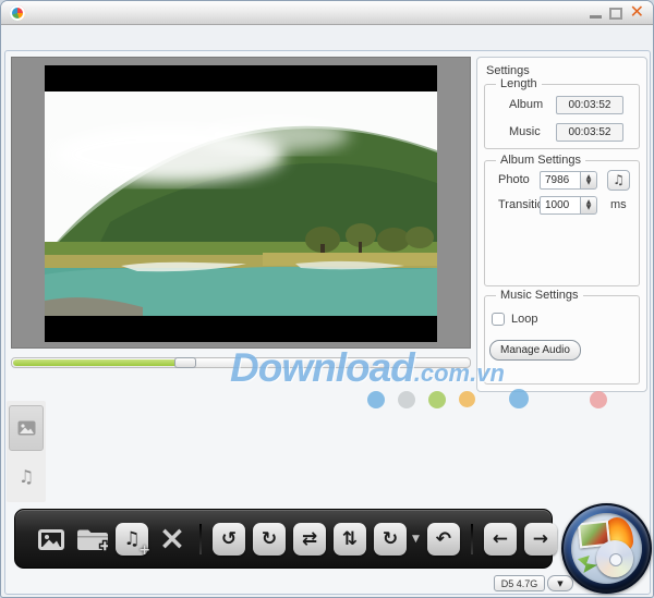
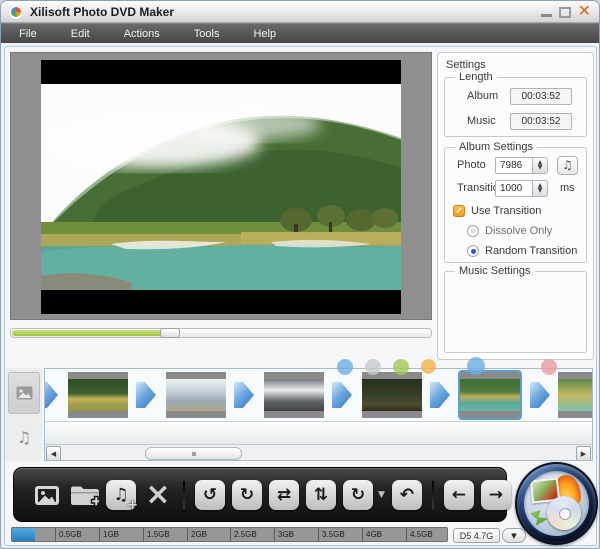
+ Xilisoft Photo DVD Maker
  ✕
+ File
+ Edit
+ Actions
+ Tools
+ Help
  Settings
  Length
  Album
  00:03:52
  Music
  00:03:52
  Album Settings
  Photo
  7986
  ♫
  Transiti
  1000
  ms
+ ✓
+ Use Transition
+ Dissolve Only
+ Random Transition
  Music Settings
- Loop
- Manage Audio
- Download.com.vn
  ♫
+ ◀
+ ▶
  ♫
  +
  ×
  ↺
  ↻
  ⇄
  ⇅
  ↻
  ▼
  ↶
  ←
  →
+ 0.5GB
+ 1GB
+ 1.5GB
+ 2GB
+ 2.5GB
+ 3GB
+ 3.5GB
+ 4GB
+ 4.5GB
  D5 4.7G
  ▼
